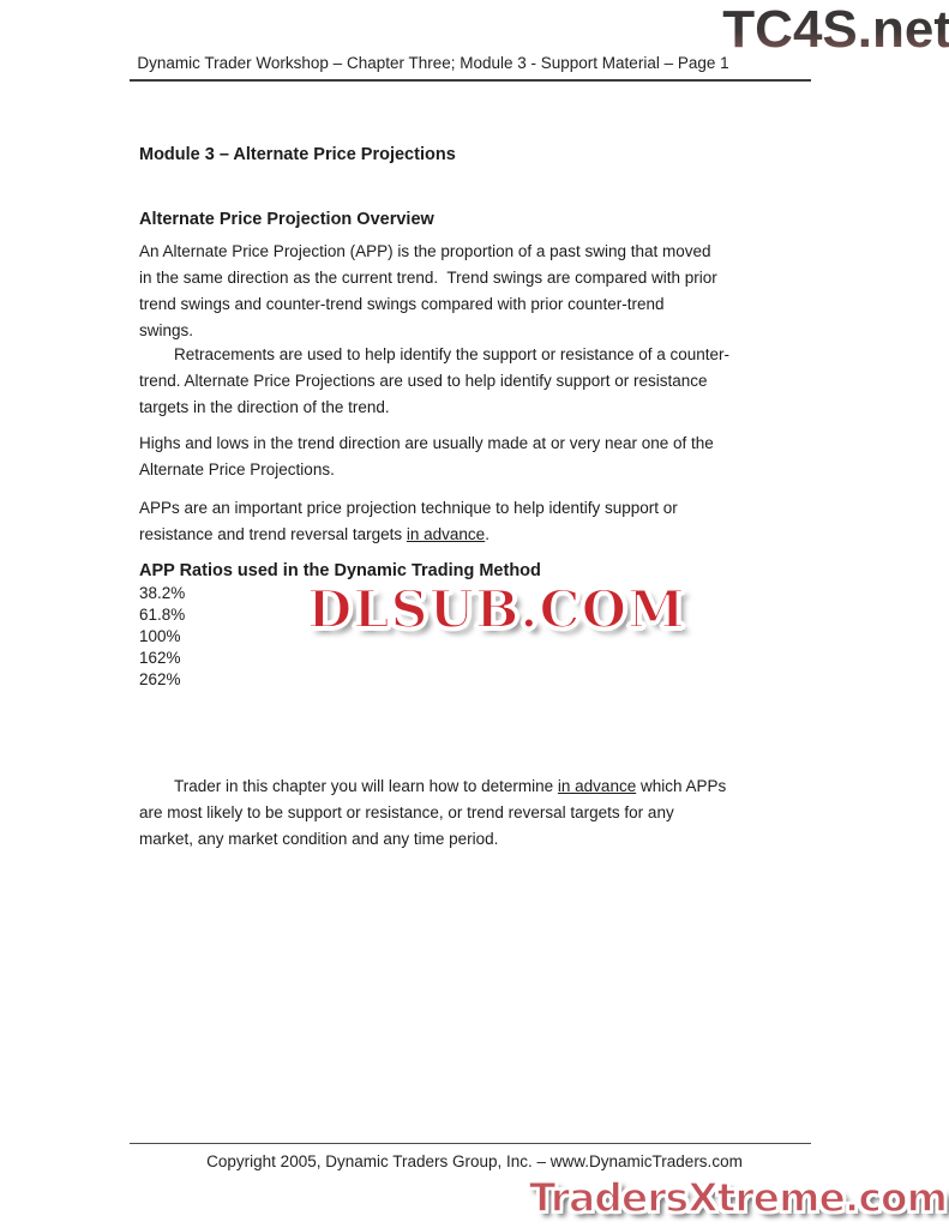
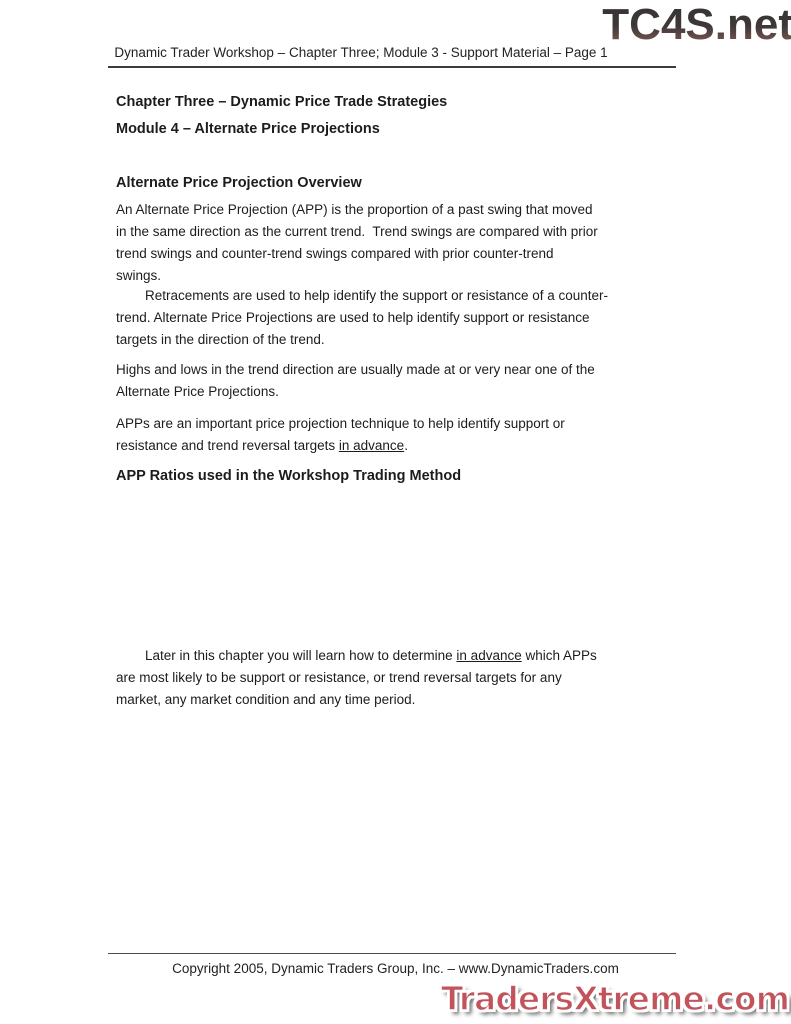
  TC4S.net
  Dynamic Trader Workshop – Chapter Three; Module 3 - Support Material – Page 1
+ Chapter Three – Dynamic Price Trade Strategies
- Module 3 – Alternate Price Projections
+ Module 4 – Alternate Price Projections
  Alternate Price Projection Overview
  An Alternate Price Projection (APP) is the proportion of a past swing that moved
  in the same direction as the current trend. Trend swings are compared with prior
  trend swings and counter-trend swings compared with prior counter-trend
  swings.
  Retracements are used to help identify the support or resistance of a counter-
  trend. Alternate Price Projections are used to help identify support or resistance
  targets in the direction of the trend.
  Highs and lows in the trend direction are usually made at or very near one of the
  Alternate Price Projections.
  APPs are an important price projection technique to help identify support or
  resistance and trend reversal targets in advance.
- APP Ratios used in the Dynamic Trading Method
+ APP Ratios used in the Workshop Trading Method
- 38.2%
- 61.8%
- 100%
- 162%
- 262%
- DLSUB.COM
- Trader in this chapter you will learn how to determine in advance which APPs
+ Later in this chapter you will learn how to determine in advance which APPs
  are most likely to be support or resistance, or trend reversal targets for any
  market, any market condition and any time period.
  Copyright 2005, Dynamic Traders Group, Inc. – www.DynamicTraders.com
  TradersXtreme.com
